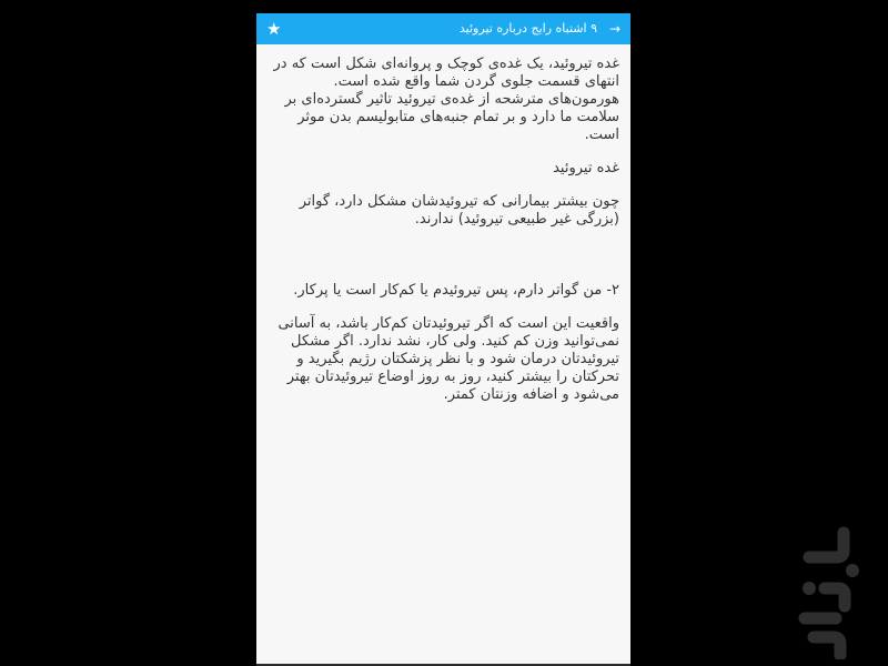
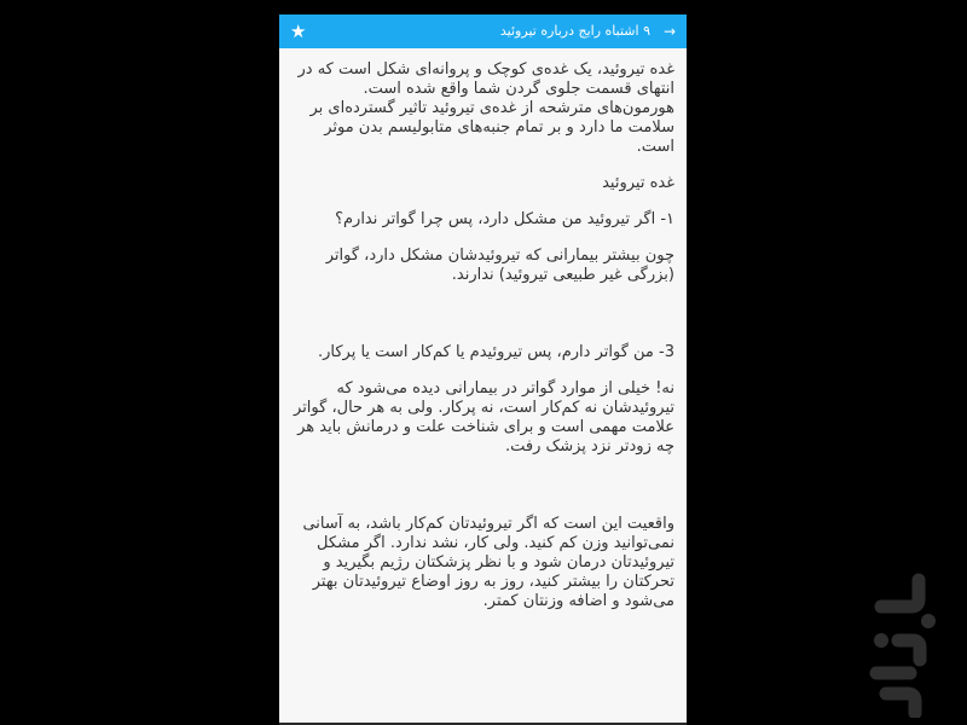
  ★
  ۹ اشتباه رایج درباره تیروئید
  →
  غده تیروئید، یک غده‌ی کوچک و پروانه‌ای شکل است که در انتهای قسمت جلوی گردن شما واقع شده است. هورمون‌های مترشحه از غده‌ی تیروئید تاثیر گسترده‌ای بر سلامت ما دارد و بر تمام جنبه‌های متابولیسم بدن موثر است.
  غده تیروئید
+ ۱- اگر تیروئید من مشکل دارد، پس چرا گواتر ندارم؟
  چون بیشتر بیمارانی که تیروئیدشان مشکل دارد، گواتر (بزرگی غیر طبیعی تیروئید) ندارند.
- ۲- من گواتر دارم، پس تیروئیدم یا کم‌کار است یا پرکار.
+ 3- من گواتر دارم، پس تیروئیدم یا کم‌کار است یا پرکار.
+ نه! خیلی از موارد گواتر در بیمارانی دیده می‌شود که تیروئیدشان نه کم‌کار است، نه پرکار. ولی به هر حال، گواتر علامت مهمی است و برای شناخت علت و درمانش باید هر چه زودتر نزد پزشک رفت.
  واقعیت این است که اگر تیروئیدتان کم‌کار باشد، به آسانی نمی‌توانید وزن کم کنید. ولی کار، نشد ندارد. اگر مشکل تیروئیدتان درمان شود و با نظر پزشکتان رژیم بگیرید و تحرکتان را بیشتر کنید، روز به روز اوضاع تیروئیدتان بهتر می‌شود و اضافه وزنتان کمتر.
